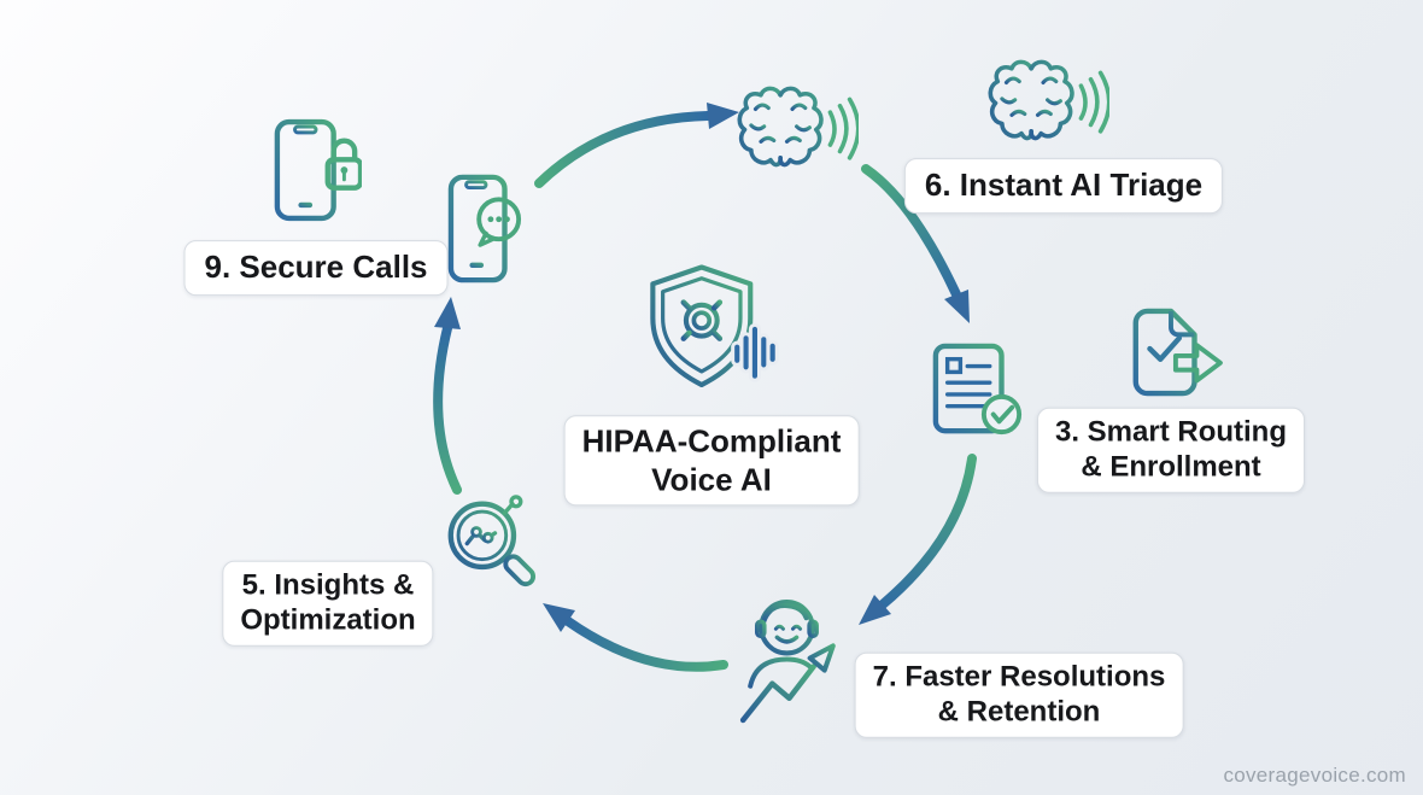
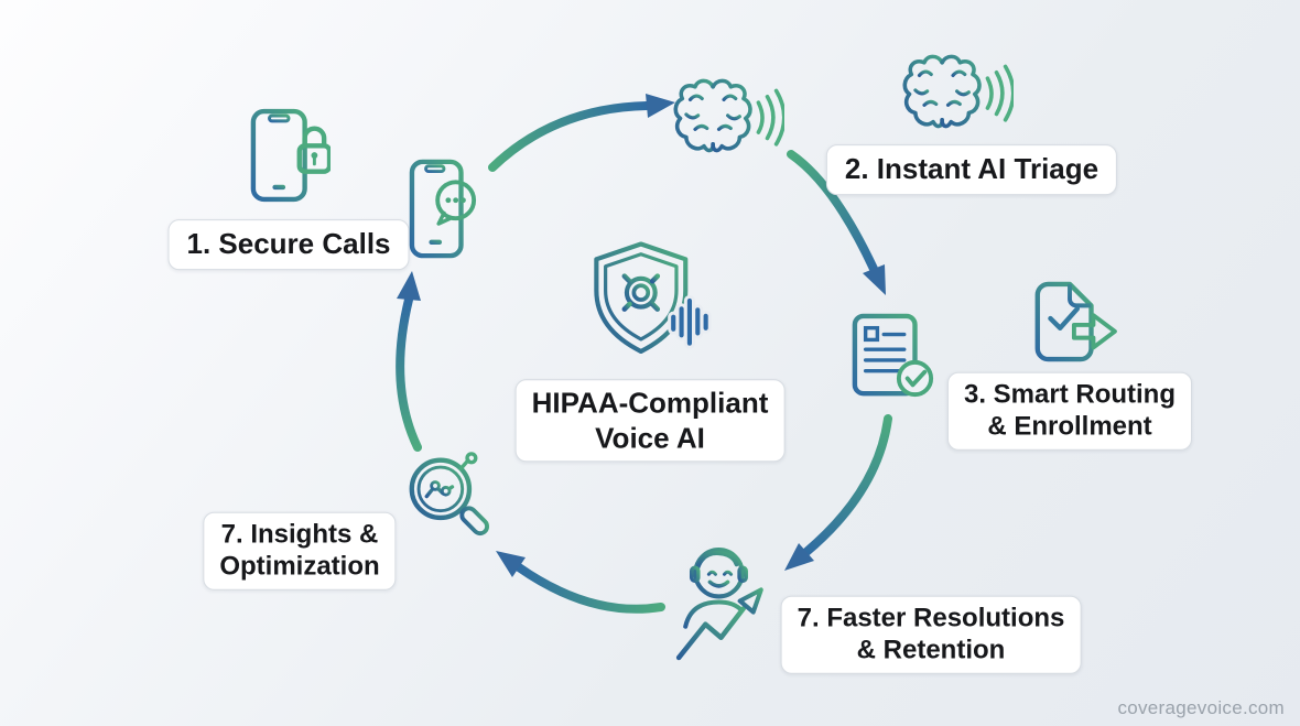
- 9. Secure Calls
+ 1. Secure Calls
- 6. Instant AI Triage
+ 2. Instant AI Triage
  3. Smart Routing
  & Enrollment
  7. Faster Resolutions
  & Retention
- 5. Insights &
+ 7. Insights &
  Optimization
  HIPAA-Compliant
  Voice AI
  coveragevoice.com
